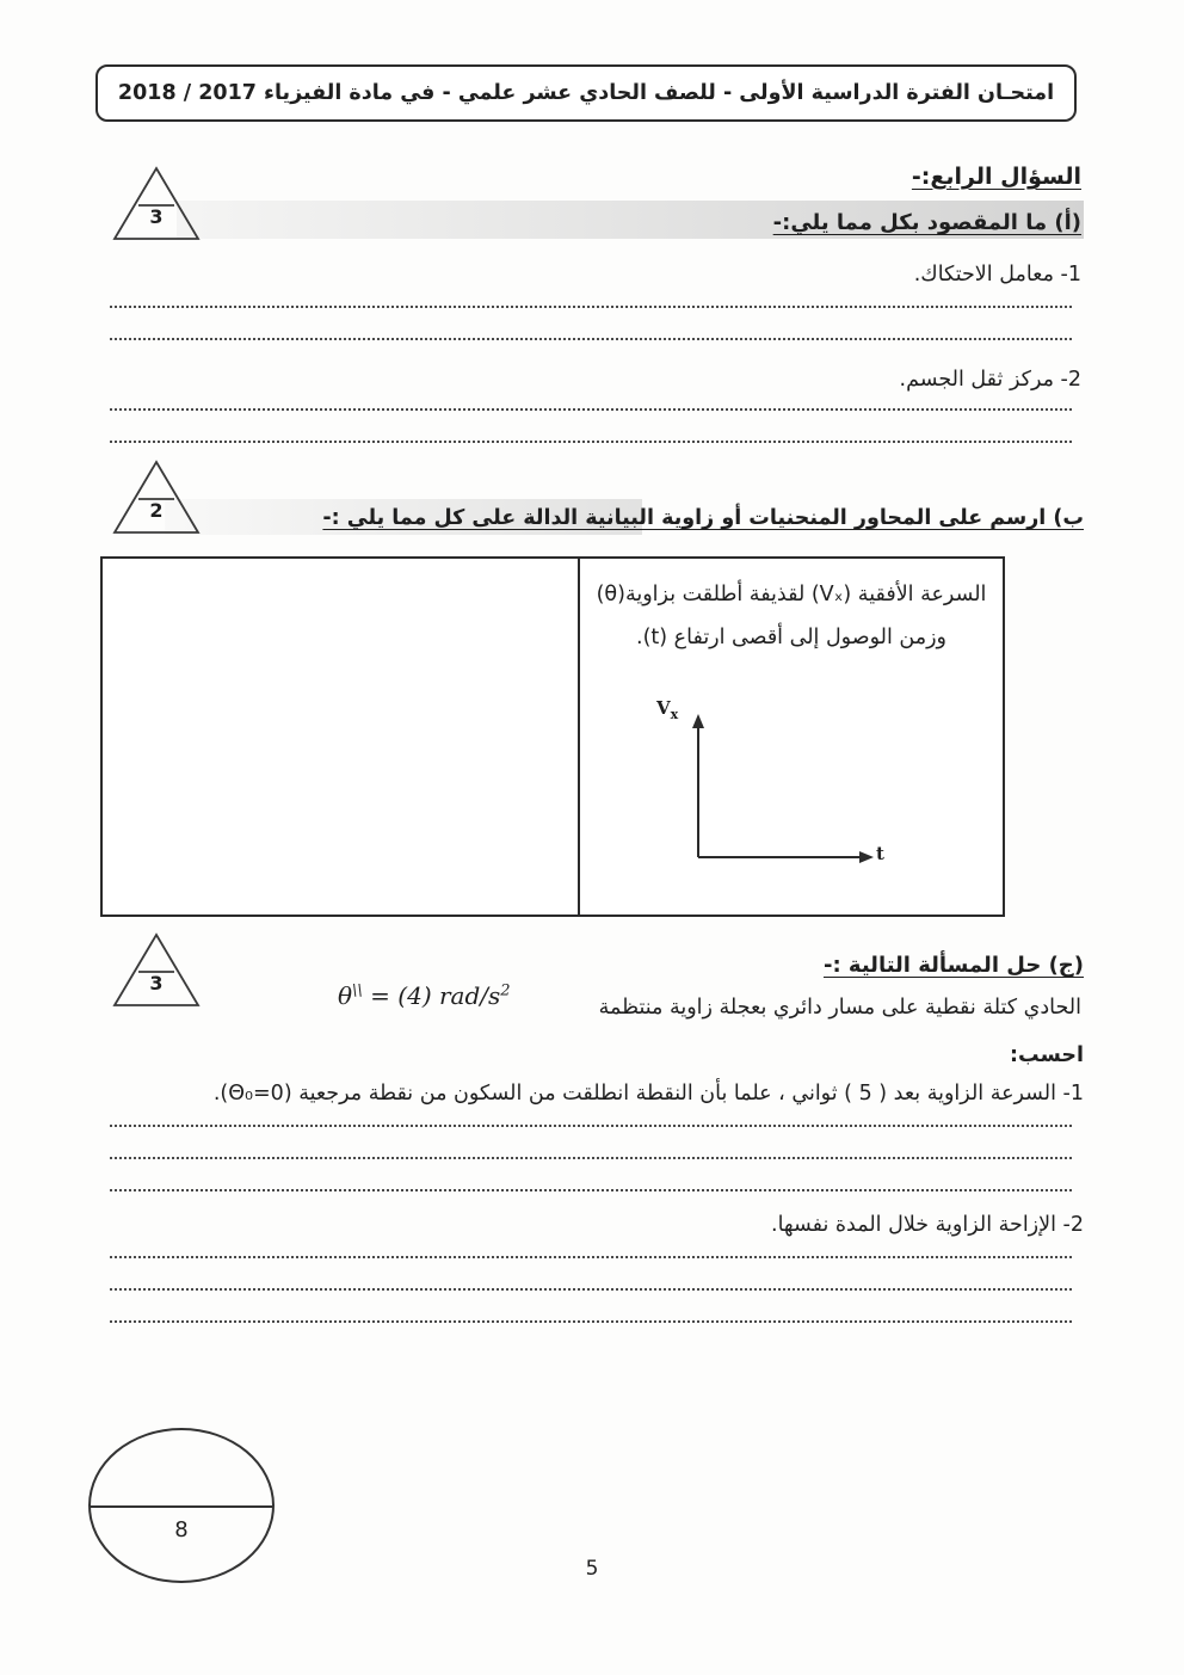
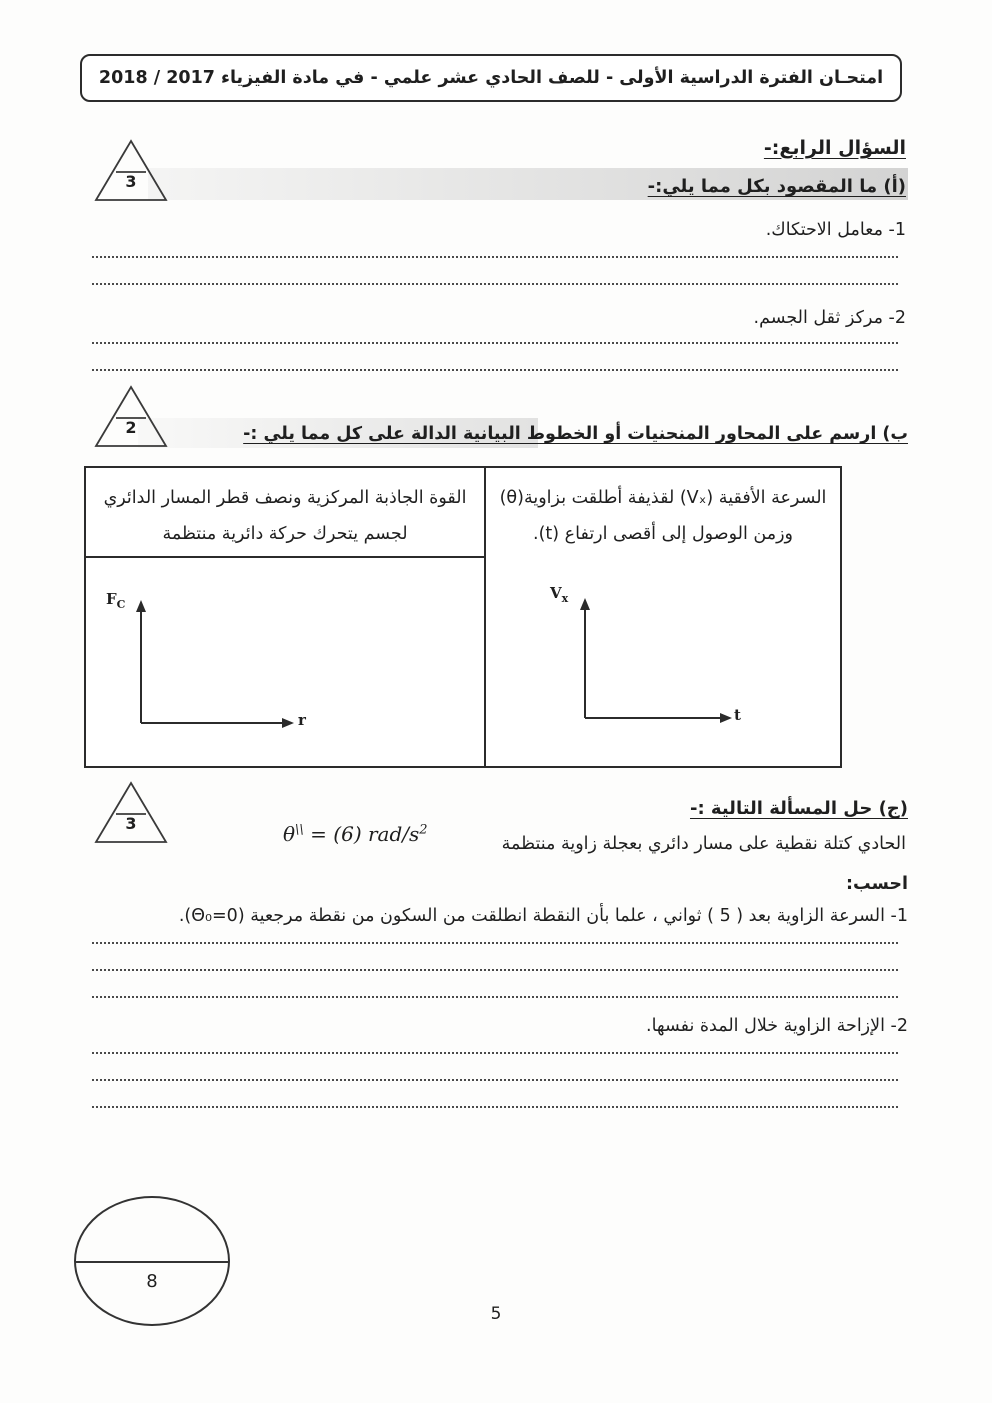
  امتحـان الفترة الدراسية الأولى - للصف الحادي عشر علمي - في مادة الفيزياء 2017 / 2018
  السؤال الرابع:-
  3
  (أ) ما المقصود بكل مما يلي:-
  1- معامل الاحتكاك.
  2- مركز ثقل الجسم.
  2
- ب) ارسم على المحاور المنحنيات أو زاوية البيانية الدالة على كل مما يلي :-
+ ب) ارسم على المحاور المنحنيات أو الخطوط البيانية الدالة على كل مما يلي :-
  السرعة الأفقية (Vₓ) لقذيفة أطلقت بزاوية(θ)
  وزمن الوصول إلى أقصى ارتفاع (t).
  Vx
  t
+ القوة الجاذبة المركزية ونصف قطر المسار الدائري
+ لجسم يتحرك حركة دائرية منتظمة
+ FC
+ r
  3
  (ج) حل المسألة التالية :-
  الحادي كتلة نقطية على مسار دائري بعجلة زاوية منتظمة
- θ\\ = (4) rad/s2
+ θ\\ = (6) rad/s2
  احسب:
  1- السرعة الزاوية بعد ( 5 ) ثواني ، علما بأن النقطة انطلقت من السكون من نقطة مرجعية (Θ₀=0).
  2- الإزاحة الزاوية خلال المدة نفسها.
  8
  5
